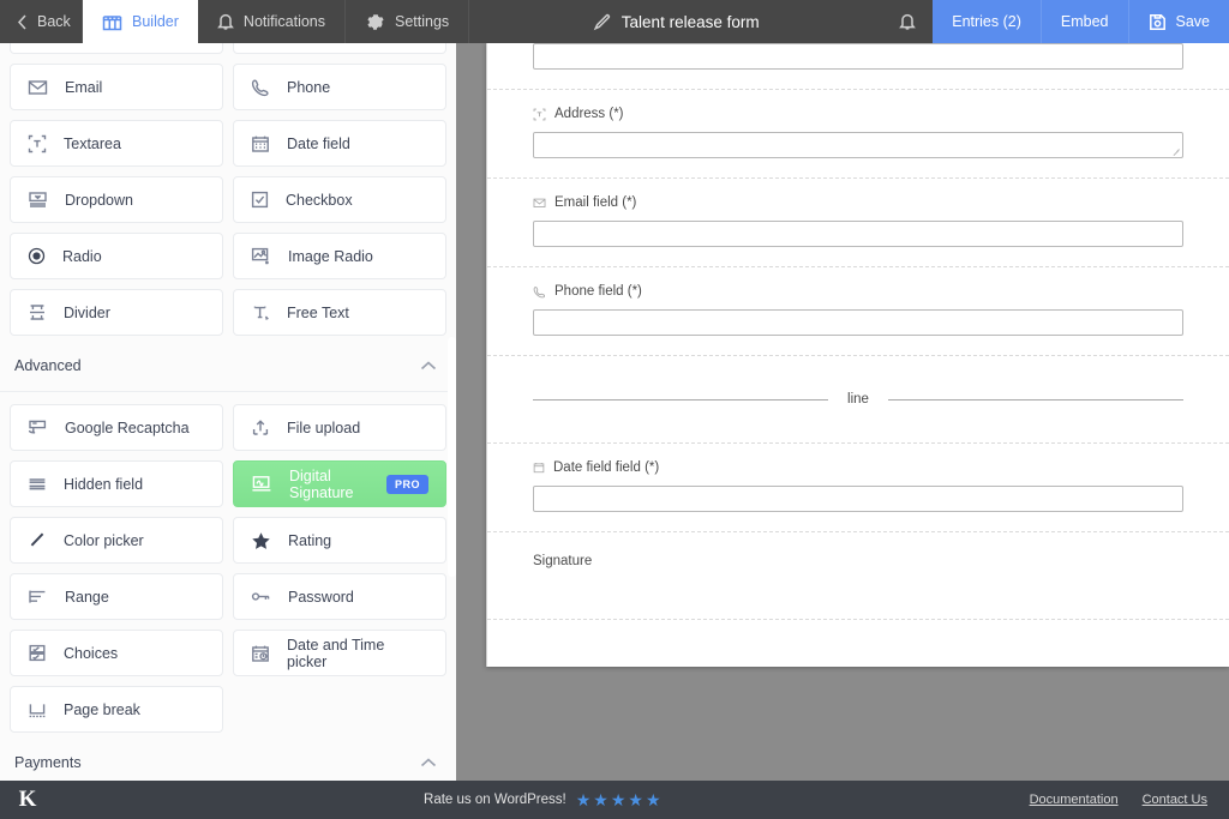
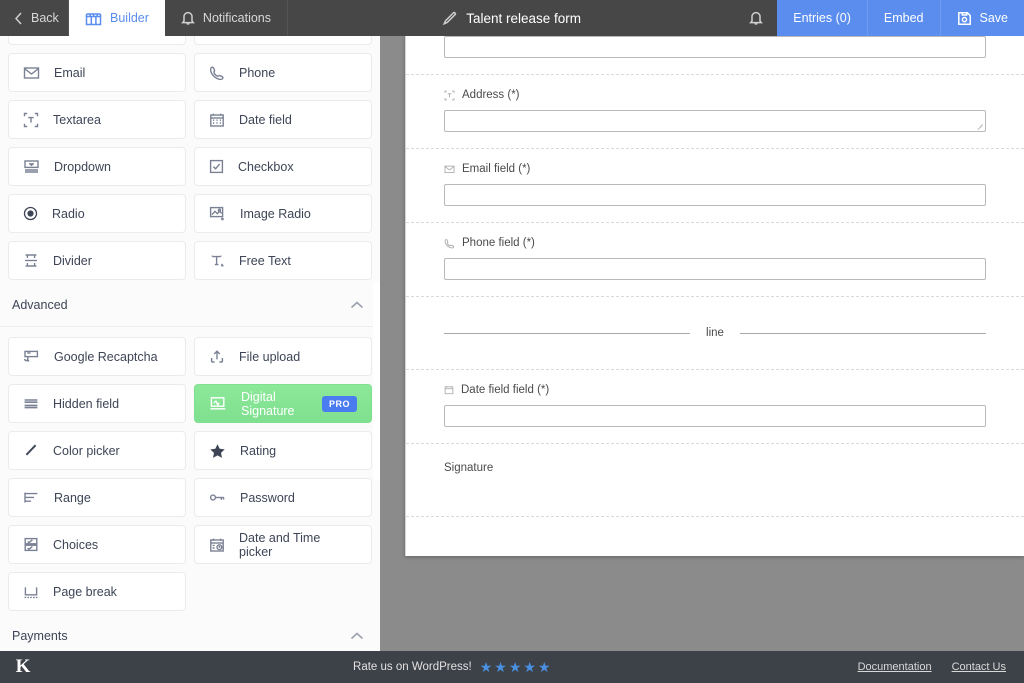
  Back
  Builder
  Notifications
- Settings
  Talent release form
- Entries (2)
+ Entries (0)
  Embed
  Save
  Email
  Phone
  Textarea
  Date field
  Dropdown
  Checkbox
  Radio
  Image Radio
  Divider
  Free Text
  Advanced
  Google Recaptcha
  File upload
  Hidden field
  Digital Signature
  PRO
  Color picker
  Rating
  Range
  Password
  Choices
  Date and Time picker
  Page break
  Payments
  Address (*)
  Email field (*)
  Phone field (*)
  line
  Date field field (*)
  Signature
  K
  Rate us on WordPress!
  ★
  ★
  ★
  ★
  ★
  Documentation
  Contact Us
